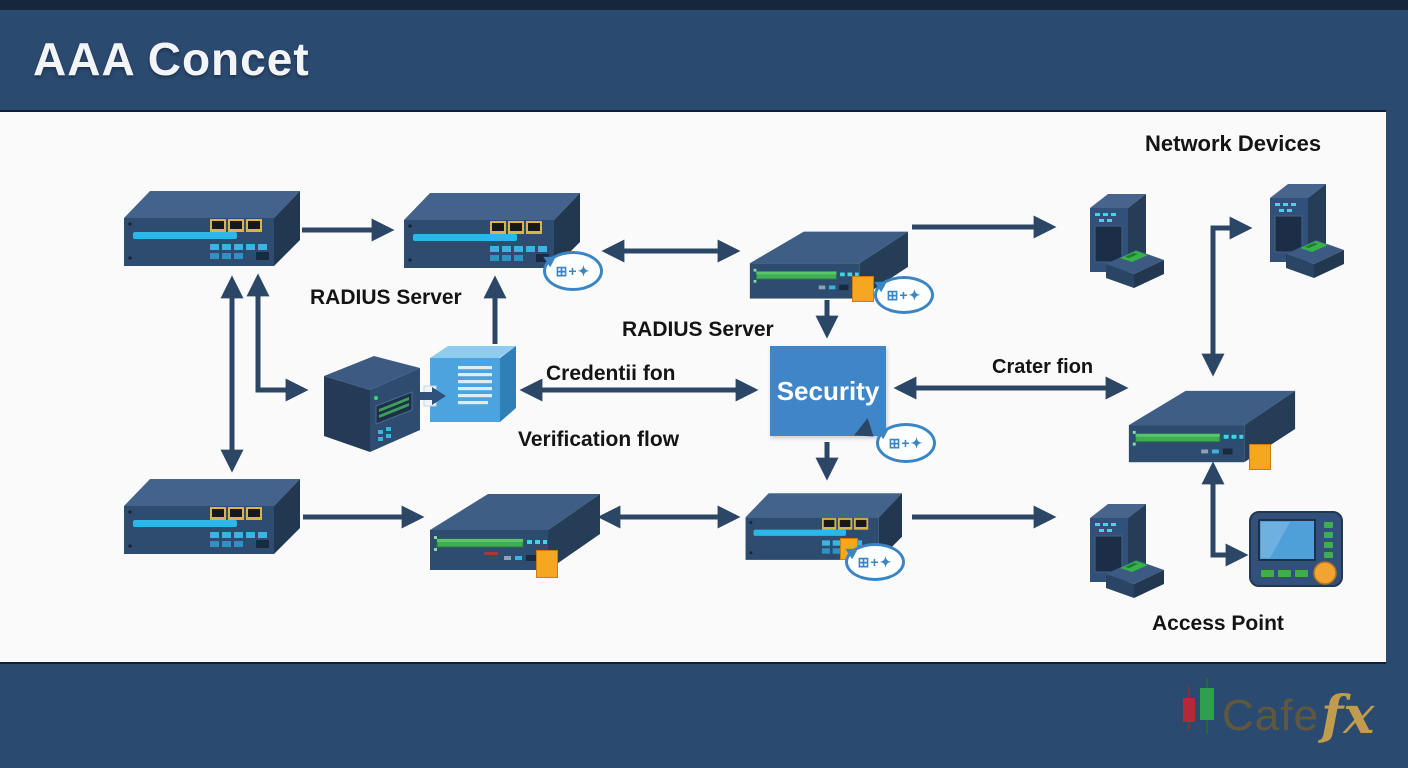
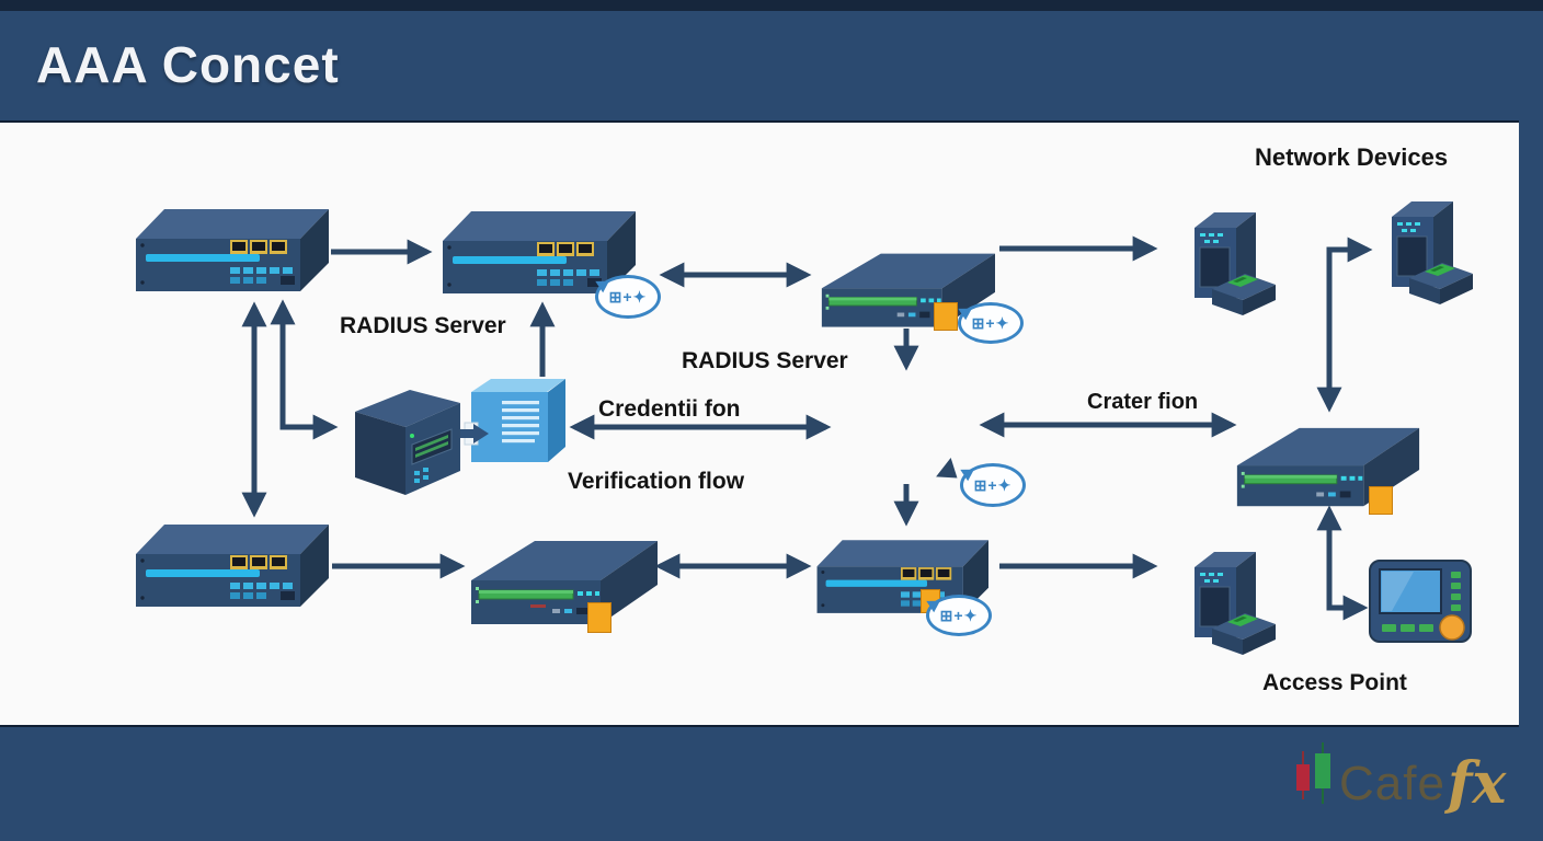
  AAA Concet
  Network Devices
  RADIUS Server
  RADIUS Server
  Credentii fon
  Verification flow
  Crater fion
  Access Point
- Security
  ⊞+✦
  ⊞+✦
  ⊞+✦
  ⊞+✦
  Cafe
  fx
